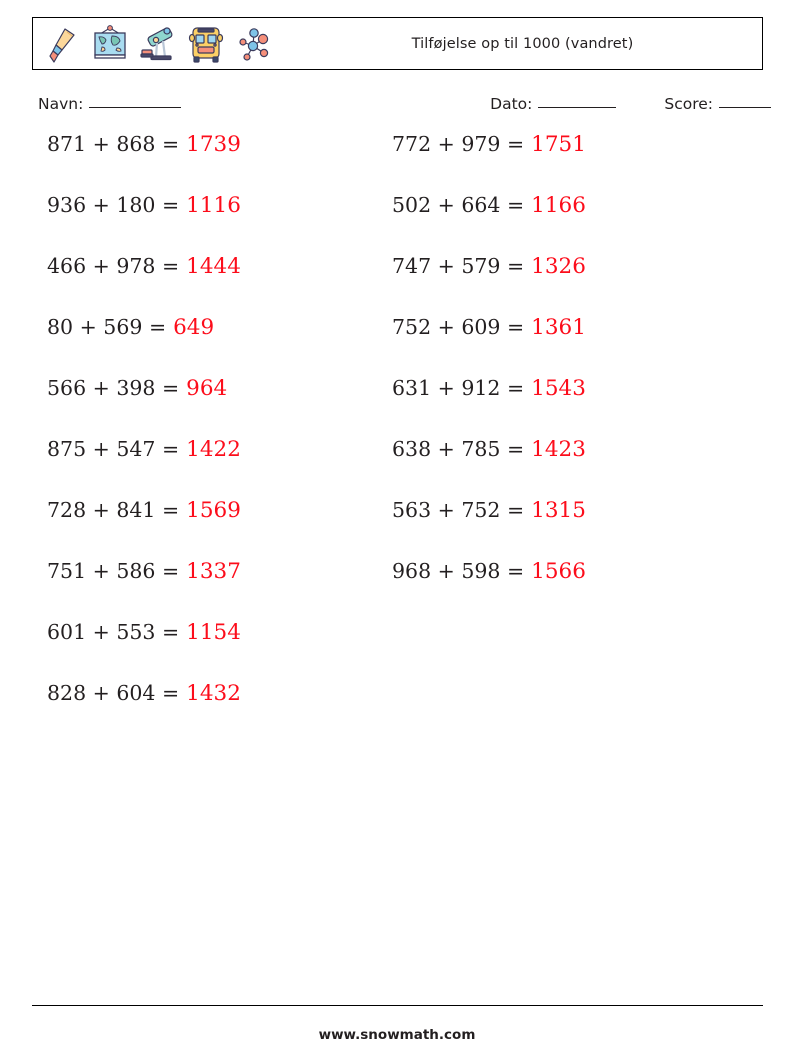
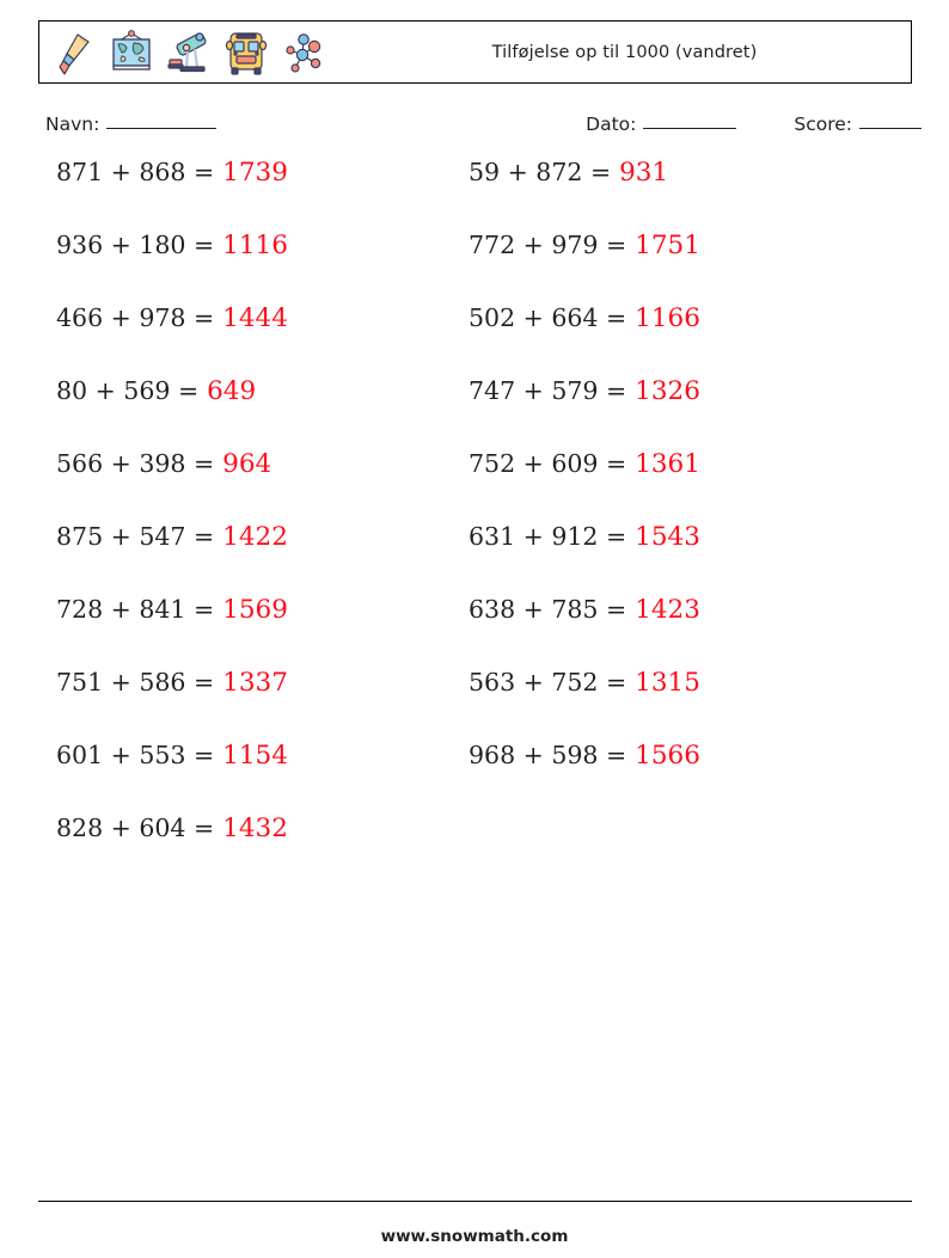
  Tilføjelse op til 1000 (vandret)
  Navn:
  Dato:
  Score:
  871 + 868 =
  1739
  936 + 180 =
  1116
  466 + 978 =
  1444
  80 + 569 =
  649
  566 + 398 =
  964
  875 + 547 =
  1422
  728 + 841 =
  1569
  751 + 586 =
  1337
  601 + 553 =
  1154
  828 + 604 =
  1432
+ 59 + 872 =
+ 931
  772 + 979 =
  1751
  502 + 664 =
  1166
  747 + 579 =
  1326
  752 + 609 =
  1361
  631 + 912 =
  1543
  638 + 785 =
  1423
  563 + 752 =
  1315
  968 + 598 =
  1566
  www.snowmath.com
